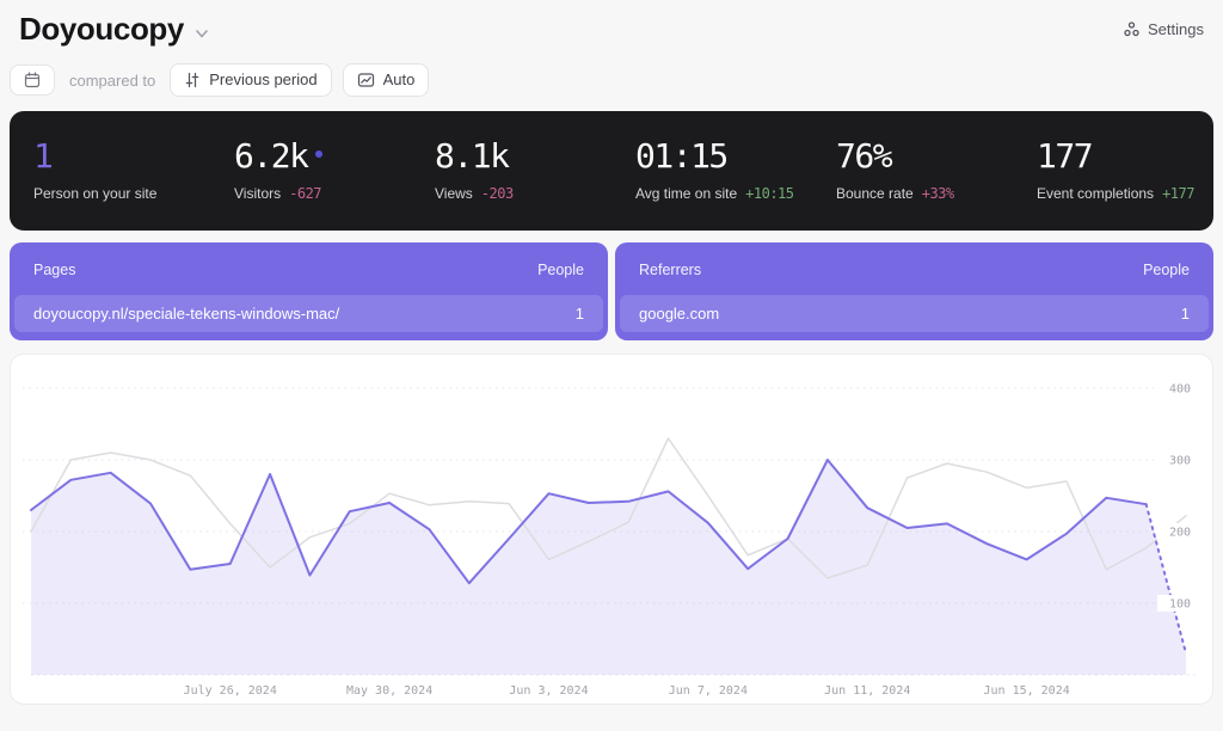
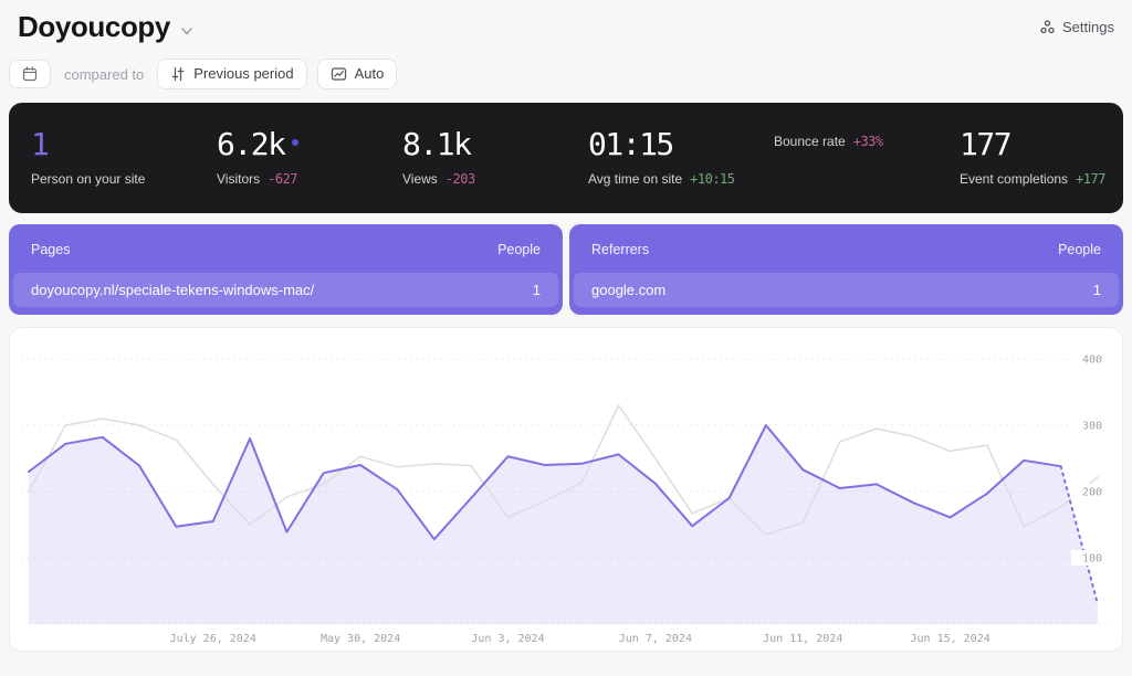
  Doyoucopy
  Settings
  compared to
  Previous period
  Auto
  1
  Person on your site
  6.2k
  Visitors
  -627
  8.1k
  Views
  -203
  01:15
  Avg time on site
  +10:15
- 76%
  Bounce rate
  +33%
  177
  Event completions
  +177
  Pages
  People
  doyoucopy.nl/speciale-tekens-windows-mac/
  1
  Referrers
  People
  google.com
  1
  July 26, 2024
  May 30, 2024
  Jun 3, 2024
  Jun 7, 2024
  Jun 11, 2024
  Jun 15, 2024
  100
  200
  300
  400
